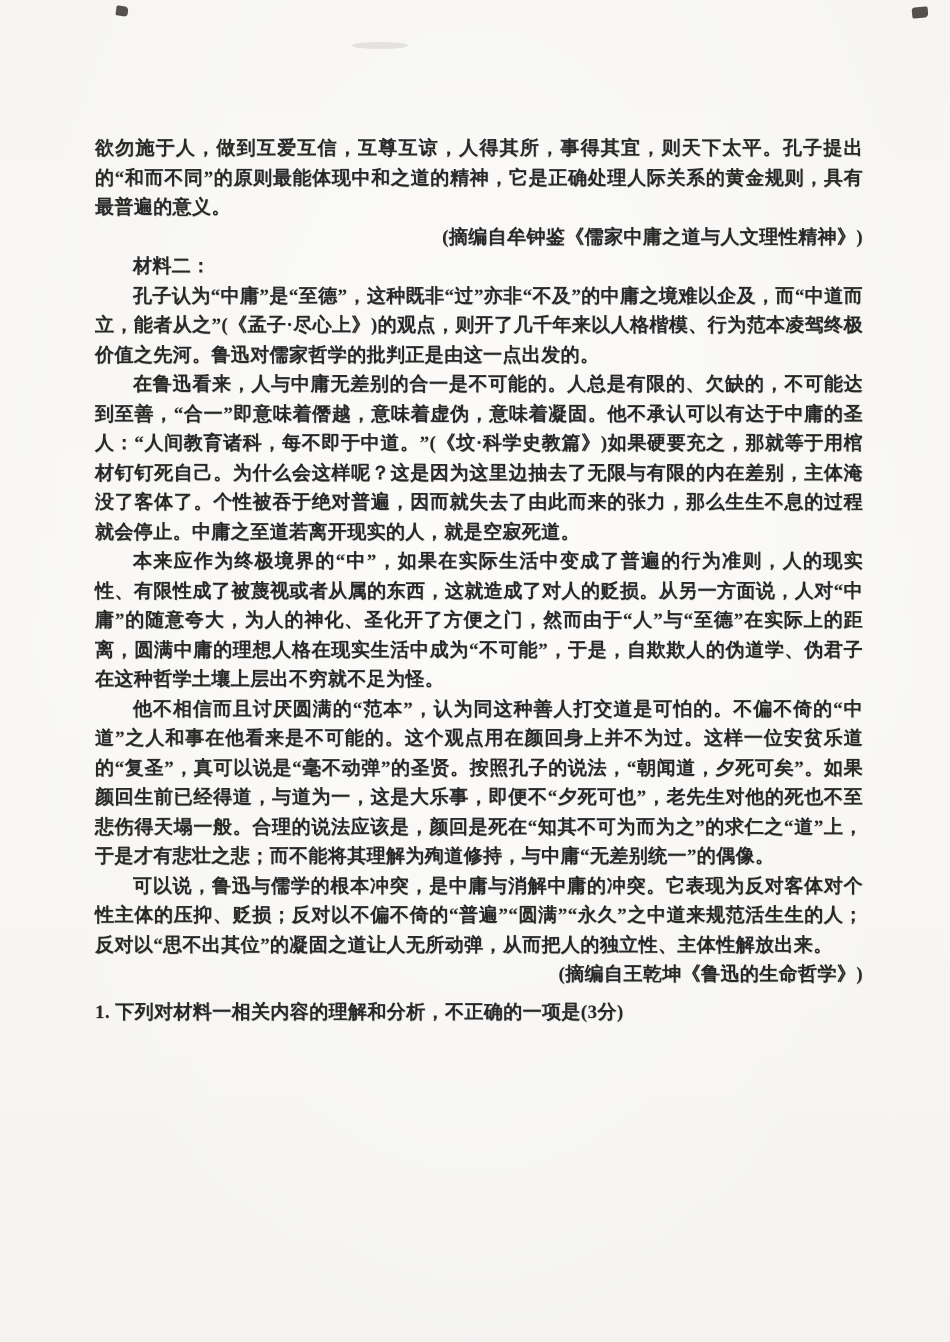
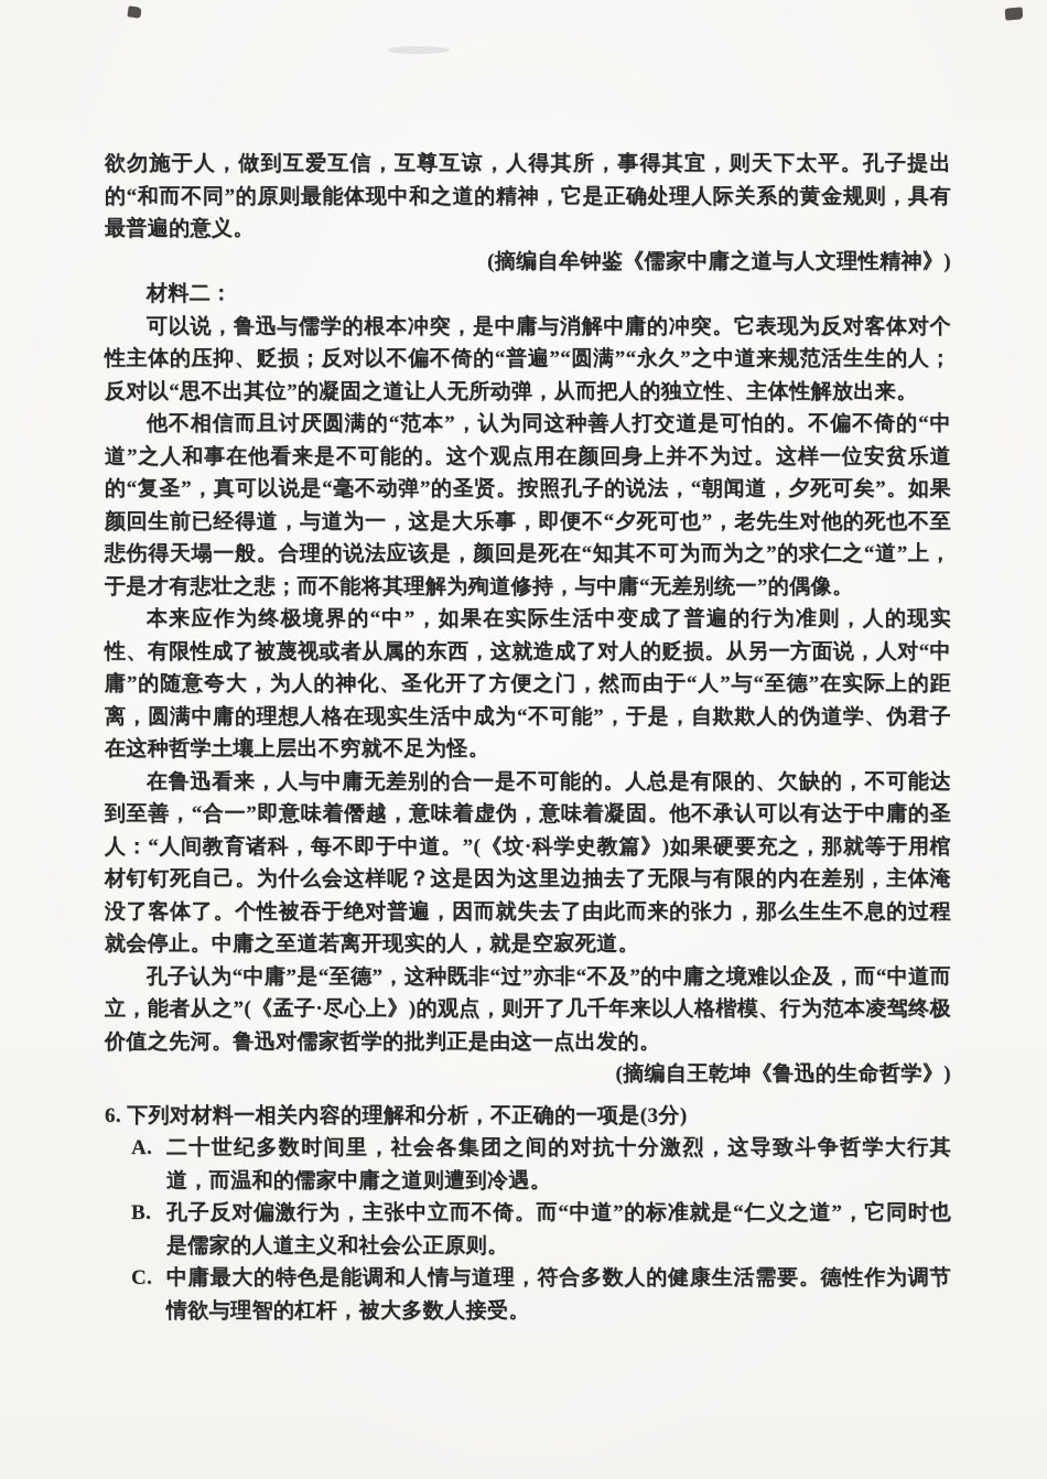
  欲勿施于人，做到互爱互信，互尊互谅，人得其所，事得其宜，则天下太平。孔子提出的“和而不同”的原则最能体现中和之道的精神，它是正确处理人际关系的黄金规则，具有最普遍的意义。
  (摘编自牟钟鉴《儒家中庸之道与人文理性精神》)
  材料二：
- 孔子认为“中庸”是“至德”，这种既非“过”亦非“不及”的中庸之境难以企及，而“中道而立，能者从之”(《孟子·尽心上》)的观点，则开了几千年来以人格楷模、行为范本凌驾终极价值之先河。鲁迅对儒家哲学的批判正是由这一点出发的。
+ 可以说，鲁迅与儒学的根本冲突，是中庸与消解中庸的冲突。它表现为反对客体对个性主体的压抑、贬损；反对以不偏不倚的“普遍”“圆满”“永久”之中道来规范活生生的人；反对以“思不出其位”的凝固之道让人无所动弹，从而把人的独立性、主体性解放出来。
- 在鲁迅看来，人与中庸无差别的合一是不可能的。人总是有限的、欠缺的，不可能达到至善，“合一”即意味着僭越，意味着虚伪，意味着凝固。他不承认可以有达于中庸的圣人：“人间教育诸科，每不即于中道。”(《坟·科学史教篇》)如果硬要充之，那就等于用棺材钉钉死自己。为什么会这样呢？这是因为这里边抽去了无限与有限的内在差别，主体淹没了客体了。个性被吞于绝对普遍，因而就失去了由此而来的张力，那么生生不息的过程就会停止。中庸之至道若离开现实的人，就是空寂死道。
+ 他不相信而且讨厌圆满的“范本”，认为同这种善人打交道是可怕的。不偏不倚的“中道”之人和事在他看来是不可能的。这个观点用在颜回身上并不为过。这样一位安贫乐道的“复圣”，真可以说是“毫不动弹”的圣贤。按照孔子的说法，“朝闻道，夕死可矣”。如果颜回生前已经得道，与道为一，这是大乐事，即便不“夕死可也”，老先生对他的死也不至悲伤得天塌一般。合理的说法应该是，颜回是死在“知其不可为而为之”的求仁之“道”上，于是才有悲壮之悲；而不能将其理解为殉道修持，与中庸“无差别统一”的偶像。
  本来应作为终极境界的“中”，如果在实际生活中变成了普遍的行为准则，人的现实性、有限性成了被蔑视或者从属的东西，这就造成了对人的贬损。从另一方面说，人对“中庸”的随意夸大，为人的神化、圣化开了方便之门，然而由于“人”与“至德”在实际上的距离，圆满中庸的理想人格在现实生活中成为“不可能”，于是，自欺欺人的伪道学、伪君子在这种哲学土壤上层出不穷就不足为怪。
- 他不相信而且讨厌圆满的“范本”，认为同这种善人打交道是可怕的。不偏不倚的“中道”之人和事在他看来是不可能的。这个观点用在颜回身上并不为过。这样一位安贫乐道的“复圣”，真可以说是“毫不动弹”的圣贤。按照孔子的说法，“朝闻道，夕死可矣”。如果颜回生前已经得道，与道为一，这是大乐事，即便不“夕死可也”，老先生对他的死也不至悲伤得天塌一般。合理的说法应该是，颜回是死在“知其不可为而为之”的求仁之“道”上，于是才有悲壮之悲；而不能将其理解为殉道修持，与中庸“无差别统一”的偶像。
+ 在鲁迅看来，人与中庸无差别的合一是不可能的。人总是有限的、欠缺的，不可能达到至善，“合一”即意味着僭越，意味着虚伪，意味着凝固。他不承认可以有达于中庸的圣人：“人间教育诸科，每不即于中道。”(《坟·科学史教篇》)如果硬要充之，那就等于用棺材钉钉死自己。为什么会这样呢？这是因为这里边抽去了无限与有限的内在差别，主体淹没了客体了。个性被吞于绝对普遍，因而就失去了由此而来的张力，那么生生不息的过程就会停止。中庸之至道若离开现实的人，就是空寂死道。
- 可以说，鲁迅与儒学的根本冲突，是中庸与消解中庸的冲突。它表现为反对客体对个性主体的压抑、贬损；反对以不偏不倚的“普遍”“圆满”“永久”之中道来规范活生生的人；反对以“思不出其位”的凝固之道让人无所动弹，从而把人的独立性、主体性解放出来。
+ 孔子认为“中庸”是“至德”，这种既非“过”亦非“不及”的中庸之境难以企及，而“中道而立，能者从之”(《孟子·尽心上》)的观点，则开了几千年来以人格楷模、行为范本凌驾终极价值之先河。鲁迅对儒家哲学的批判正是由这一点出发的。
  (摘编自王乾坤《鲁迅的生命哲学》)
- 1. 下列对材料一相关内容的理解和分析，不正确的一项是(3分)
+ 6. 下列对材料一相关内容的理解和分析，不正确的一项是(3分)
+ A.
+ 二十世纪多数时间里，社会各集团之间的对抗十分激烈，这导致斗争哲学大行其道，而温和的儒家中庸之道则遭到冷遇。
+ B.
+ 孔子反对偏激行为，主张中立而不倚。而“中道”的标准就是“仁义之道”，它同时也是儒家的人道主义和社会公正原则。
+ C.
+ 中庸最大的特色是能调和人情与道理，符合多数人的健康生活需要。德性作为调节情欲与理智的杠杆，被大多数人接受。
